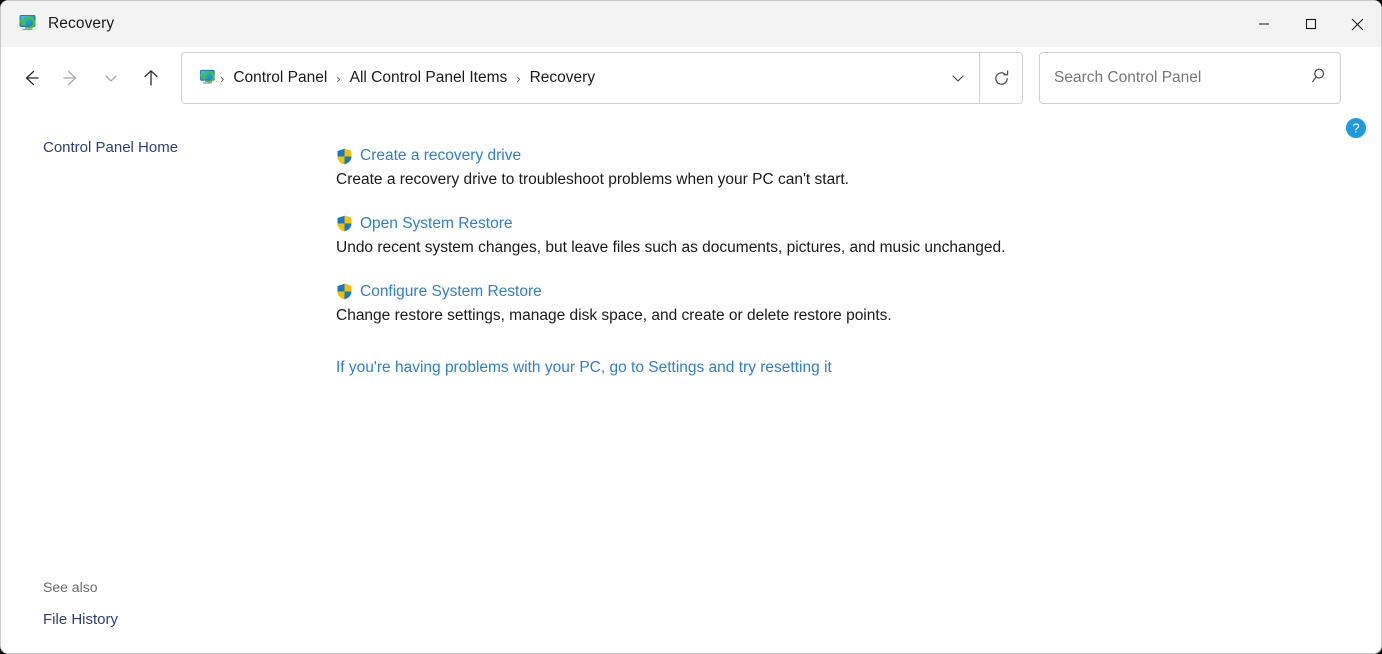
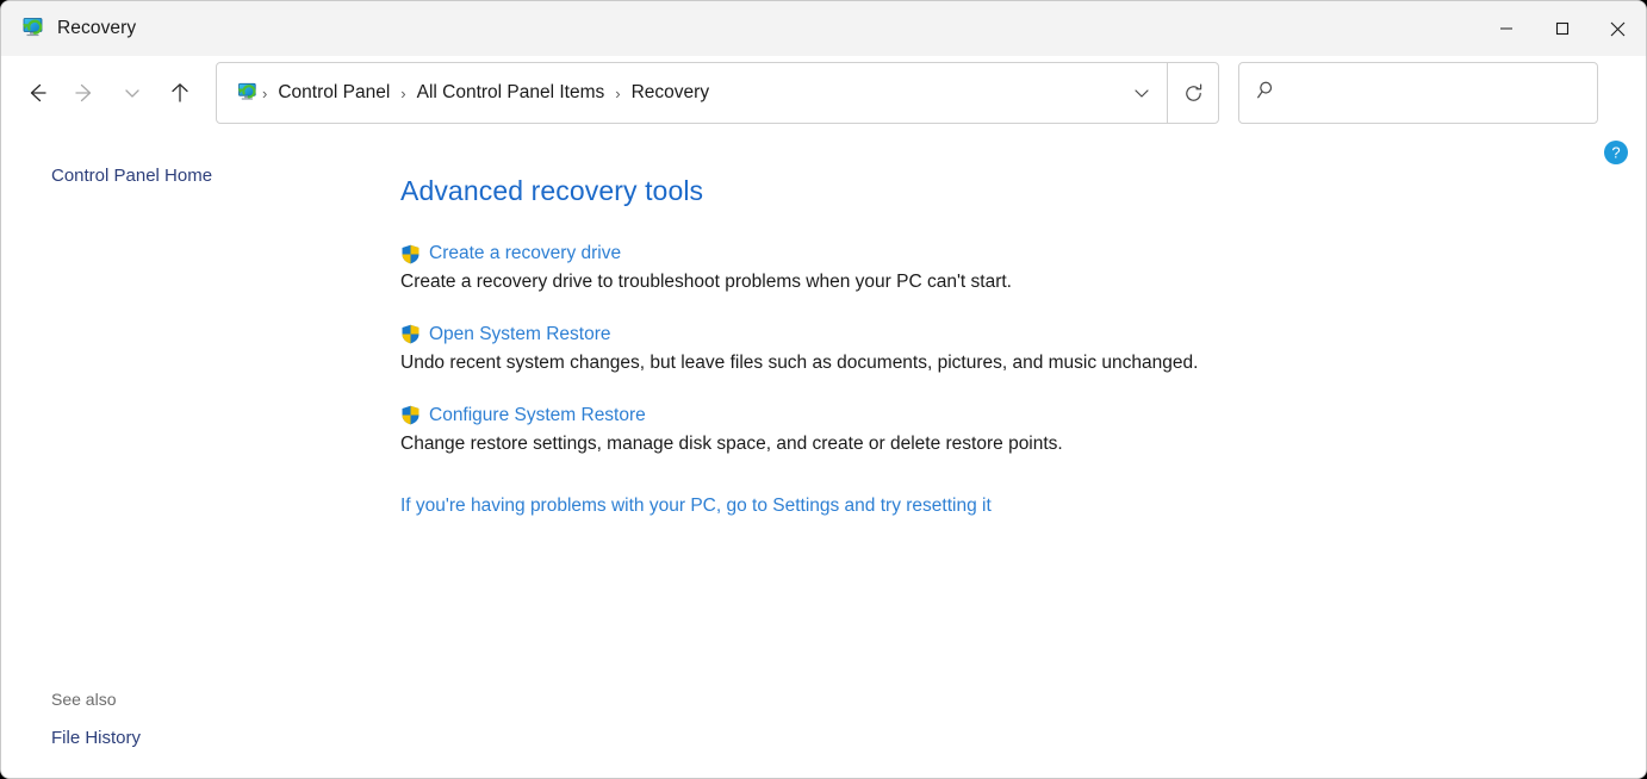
  Recovery
  ›
  Control Panel
  ›
  All Control Panel Items
  ›
  Recovery
- Search Control Panel
  Control Panel Home
  See also
  File History
  ?
+ Advanced recovery tools
  Create a recovery drive
  Create a recovery drive to troubleshoot problems when your PC can't start.
  Open System Restore
  Undo recent system changes, but leave files such as documents, pictures, and music unchanged.
  Configure System Restore
  Change restore settings, manage disk space, and create or delete restore points.
  If you're having problems with your PC, go to Settings and try resetting it
